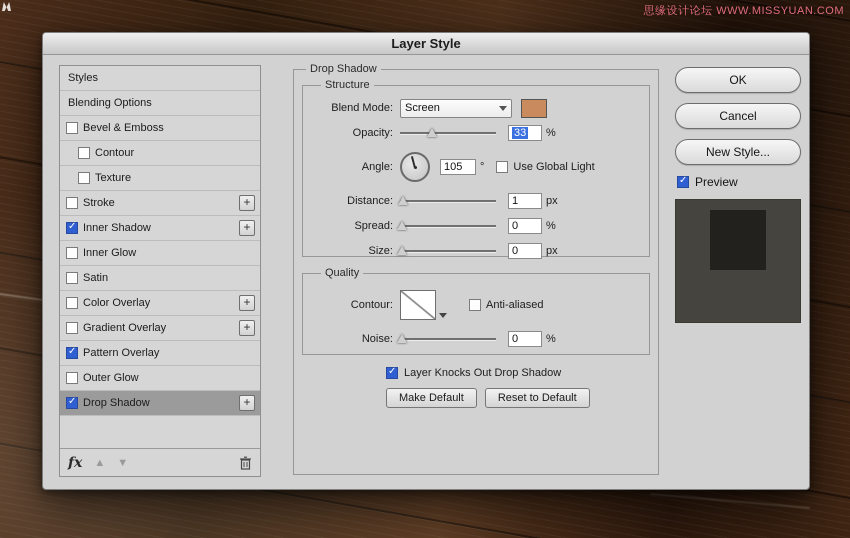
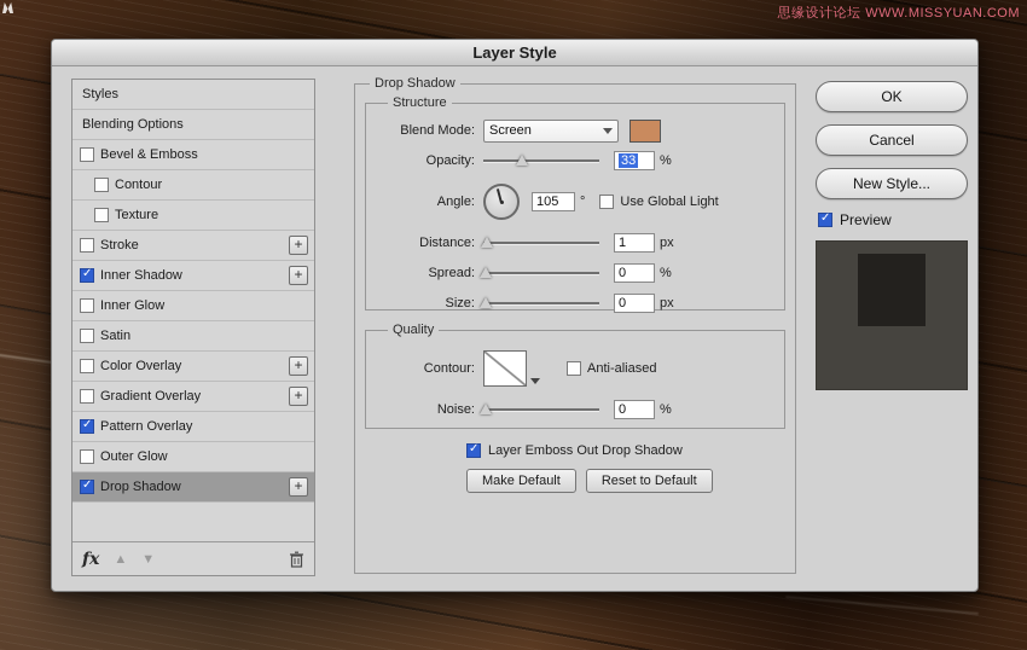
  思缘设计论坛 WWW.MISSYUAN.COM
  Layer Style
  Styles
  Blending Options
  Bevel & Emboss
  Contour
  Texture
  Stroke
  +
  Inner Shadow
  +
  Inner Glow
  Satin
  Color Overlay
  +
  Gradient Overlay
  +
  Pattern Overlay
  Outer Glow
  Drop Shadow
  +
  fx
  ▲
  ▼
  Drop Shadow
  Structure
  Blend Mode:
  Screen
  Opacity:
  33
  %
  Angle:
  105
  °
  Use Global Light
  Distance:
  1
  px
  Spread:
  0
  %
  Size:
  0
  px
  Quality
  Contour:
  Anti-aliased
  Noise:
  0
  %
- Layer Knocks Out Drop Shadow
+ Layer Emboss Out Drop Shadow
  Make Default
  Reset to Default
  OK
  Cancel
  New Style...
  Preview
